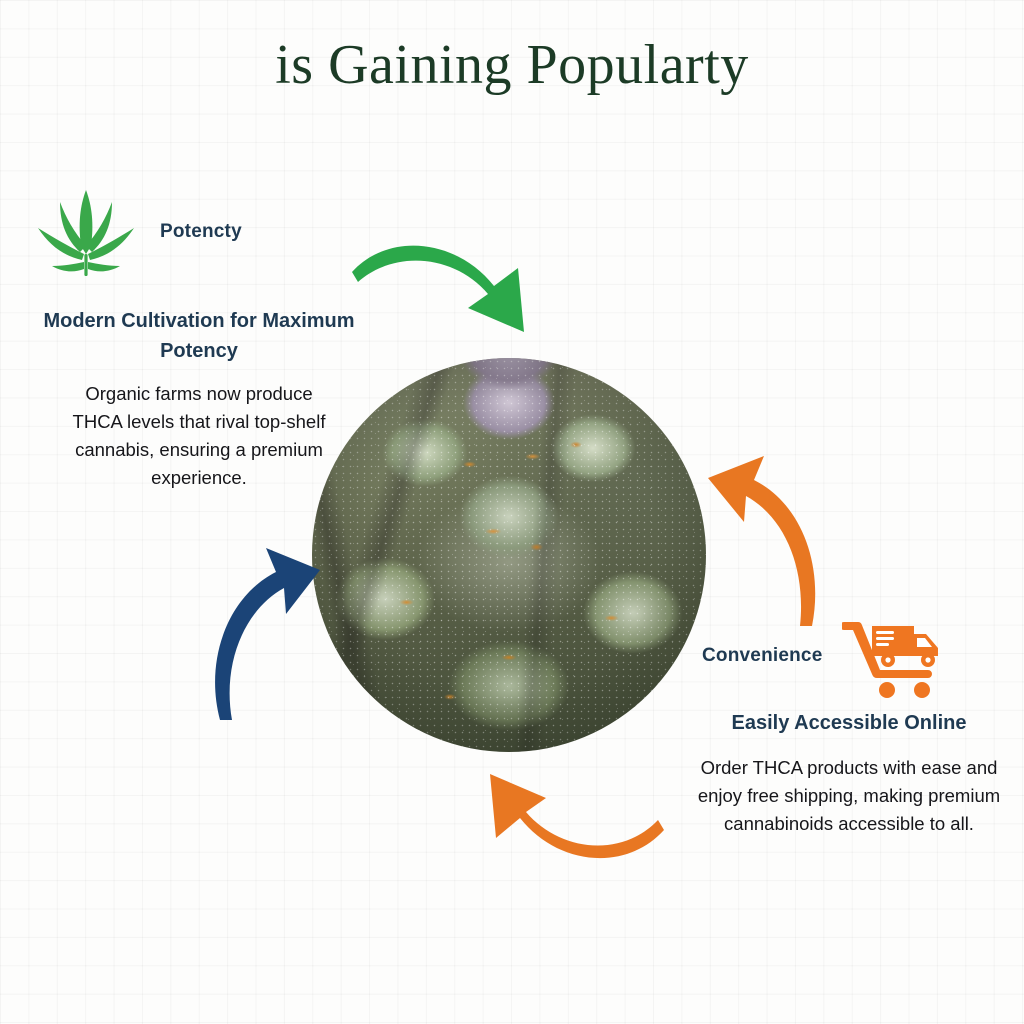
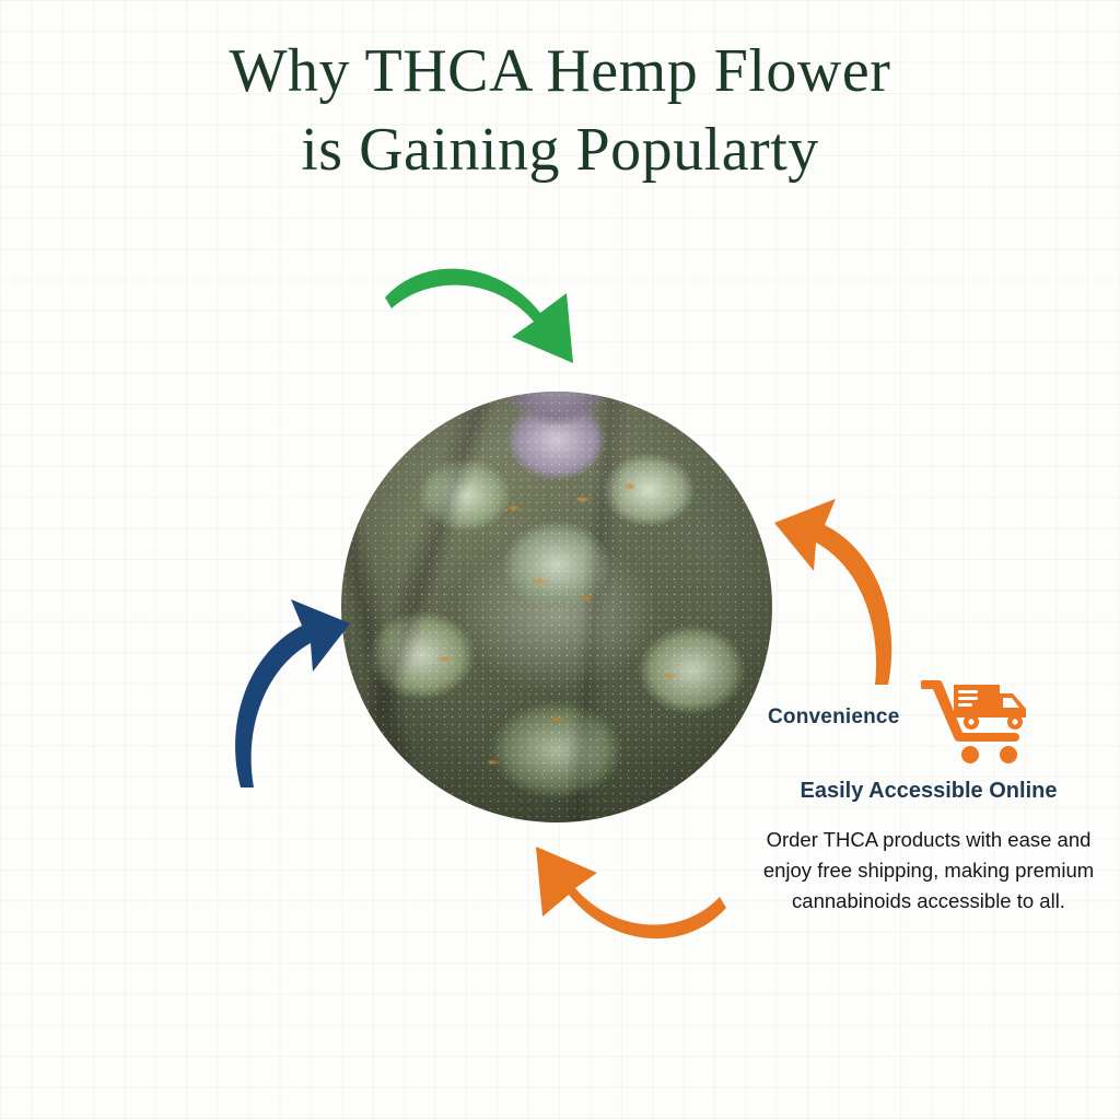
+ Why THCA Hemp Flower
  is Gaining Popularty
- Potencty
- Modern Cultivation for Maximum Potency
- Organic farms now produce THCA levels that rival top-shelf cannabis, ensuring a premium experience.
  Convenience
  Easily Accessible Online
  Order THCA products with ease and enjoy free shipping, making premium cannabinoids accessible to all.
